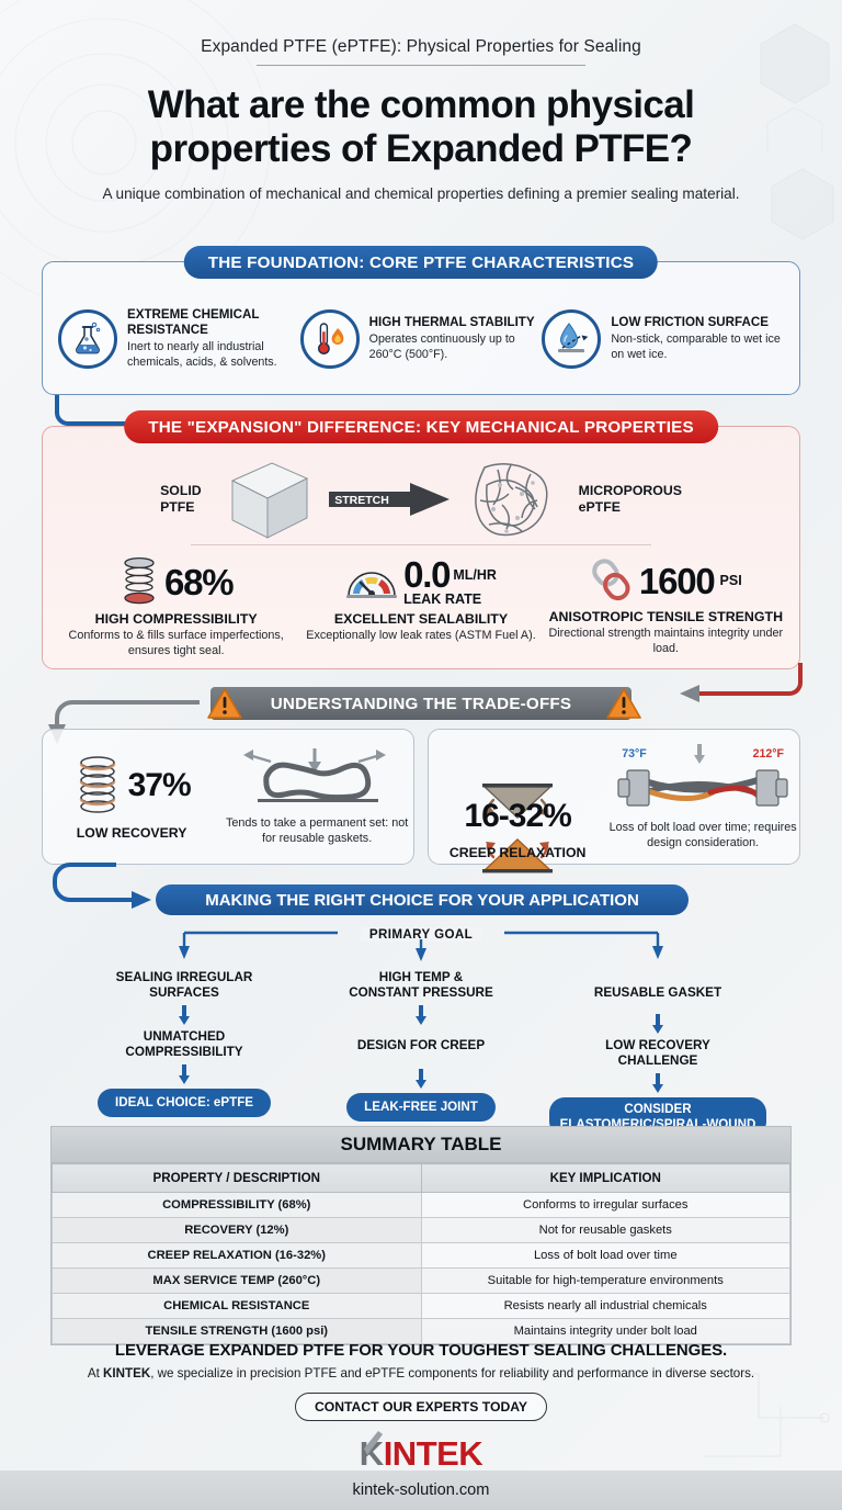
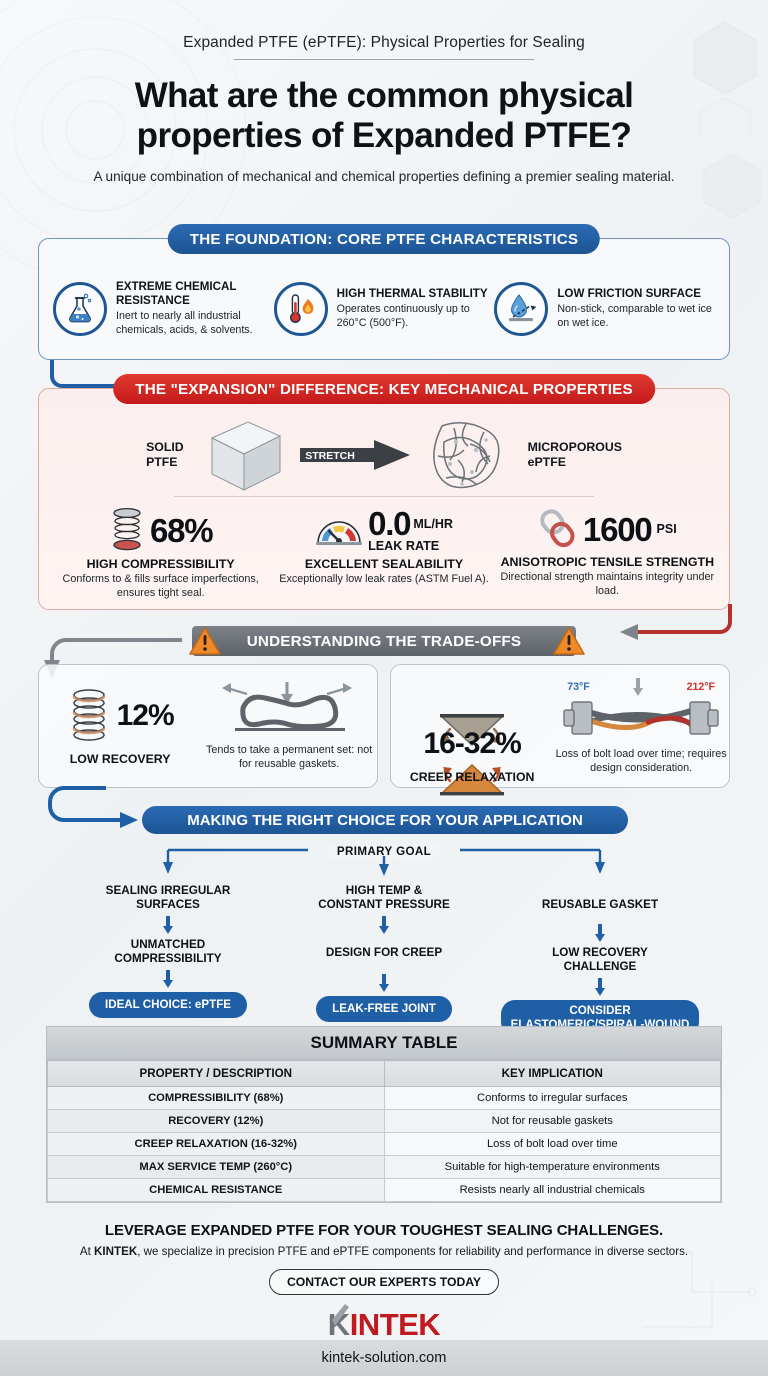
  Expanded PTFE (ePTFE): Physical Properties for Sealing
  What are the common physical
  properties of Expanded PTFE?
  A unique combination of mechanical and chemical properties defining a premier sealing material.
  THE FOUNDATION: CORE PTFE CHARACTERISTICS
  EXTREME CHEMICAL RESISTANCE
  Inert to nearly all industrial chemicals, acids, & solvents.
  HIGH THERMAL STABILITY
  Operates continuously up to 260°C (500°F).
  LOW FRICTION SURFACE
  Non-stick, comparable to wet ice on wet ice.
  THE "EXPANSION" DIFFERENCE: KEY MECHANICAL PROPERTIES
  SOLID
  PTFE
  STRETCH
  MICROPOROUS
  ePTFE
  68%
  HIGH COMPRESSIBILITY
  Conforms to & fills surface imperfections, ensures tight seal.
  0.0
  ML/HR
  LEAK RATE
  EXCELLENT SEALABILITY
  Exceptionally low leak rates (ASTM Fuel A).
  1600
  PSI
  ANISOTROPIC TENSILE STRENGTH
  Directional strength maintains integrity under load.
  UNDERSTANDING THE TRADE-OFFS
- 37%
+ 12%
  LOW RECOVERY
  Tends to take a permanent set: not for reusable gaskets.
  16-32%
  CREEP RELAXATION
  73°F
  212°F
  Loss of bolt load over time; requires design consideration.
  MAKING THE RIGHT CHOICE FOR YOUR APPLICATION
  PRIMARY GOAL
  SEALING IRREGULAR
  SURFACES
  UNMATCHED
  COMPRESSIBILITY
  IDEAL CHOICE: ePTFE
  HIGH TEMP &
  CONSTANT PRESSURE
  DESIGN FOR CREEP
  LEAK-FREE JOINT
  REUSABLE GASKET
  LOW RECOVERY
  CHALLENGE
  CONSIDER
  ELASTOMERIC/SPIRAL-WOUND
  SUMMARY TABLE
  PROPERTY / DESCRIPTION	KEY IMPLICATION
  COMPRESSIBILITY (68%)	Conforms to irregular surfaces
  RECOVERY (12%)	Not for reusable gaskets
  CREEP RELAXATION (16-32%)	Loss of bolt load over time
  MAX SERVICE TEMP (260°C)	Suitable for high-temperature environments
  CHEMICAL RESISTANCE	Resists nearly all industrial chemicals
- TENSILE STRENGTH (1600 psi)	Maintains integrity under bolt load
  LEVERAGE EXPANDED PTFE FOR YOUR TOUGHEST SEALING CHALLENGES.
  At KINTEK, we specialize in precision PTFE and ePTFE components for reliability and performance in diverse sectors.
  CONTACT OUR EXPERTS TODAY
  KINTEK
  kintek-solution.com
